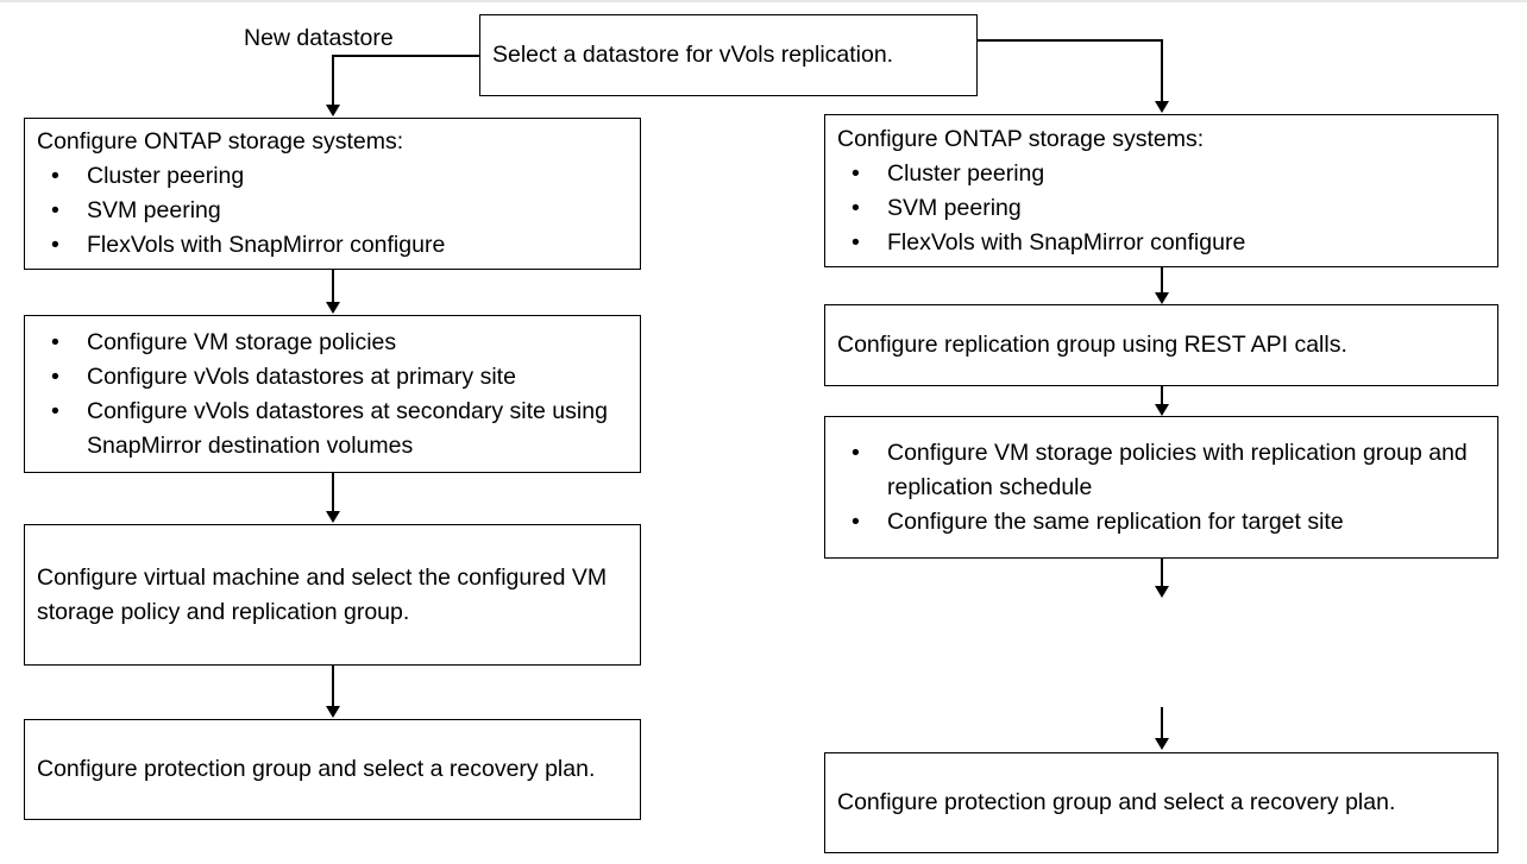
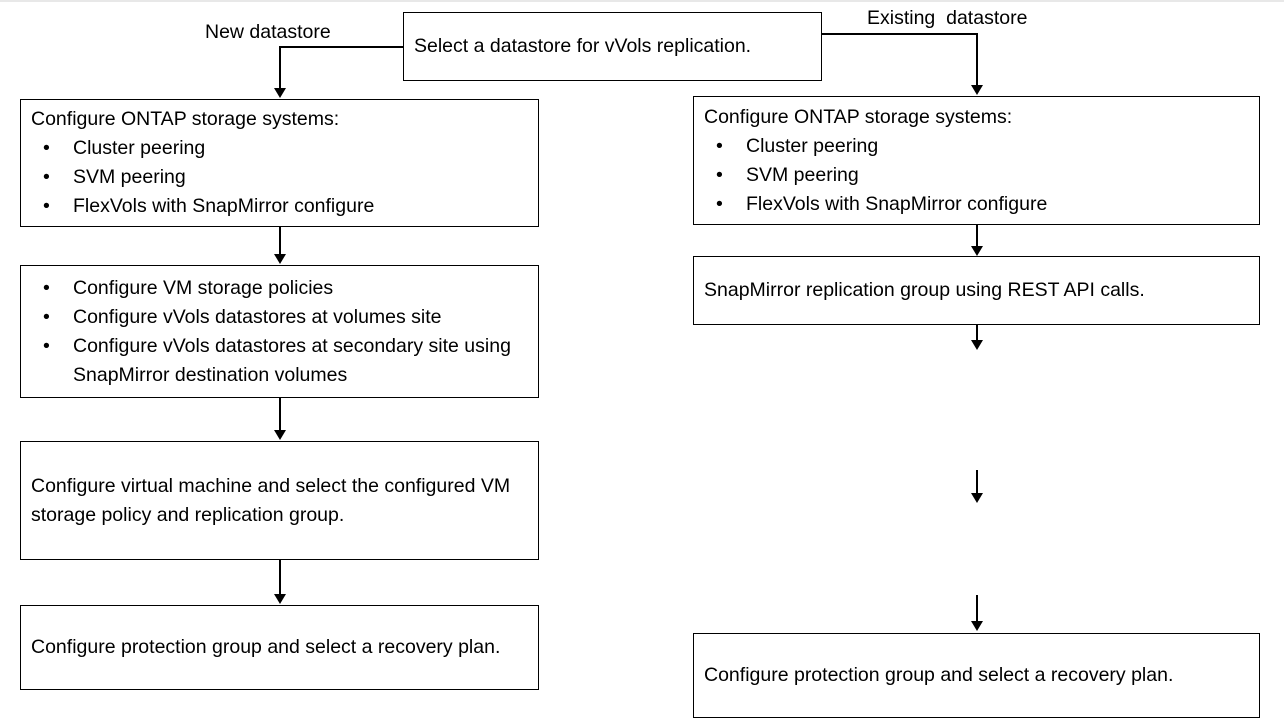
  Select a datastore for vVols replication.
  New datastore
+ Existing datastore
  Configure ONTAP storage systems:
  Cluster peering
  SVM peering
  FlexVols with SnapMirror configure
  Configure VM storage policies
- Configure vVols datastores at primary site
+ Configure vVols datastores at volumes site
  Configure vVols datastores at secondary site using SnapMirror destination volumes
  Configure virtual machine and select the configured VM storage policy and replication group.
  Configure protection group and select a recovery plan.
  Configure ONTAP storage systems:
  Cluster peering
  SVM peering
  FlexVols with SnapMirror configure
- Configure replication group using REST API calls.
+ SnapMirror replication group using REST API calls.
- Configure VM storage policies with replication group and replication schedule
- Configure the same replication for target site
  Configure protection group and select a recovery plan.
